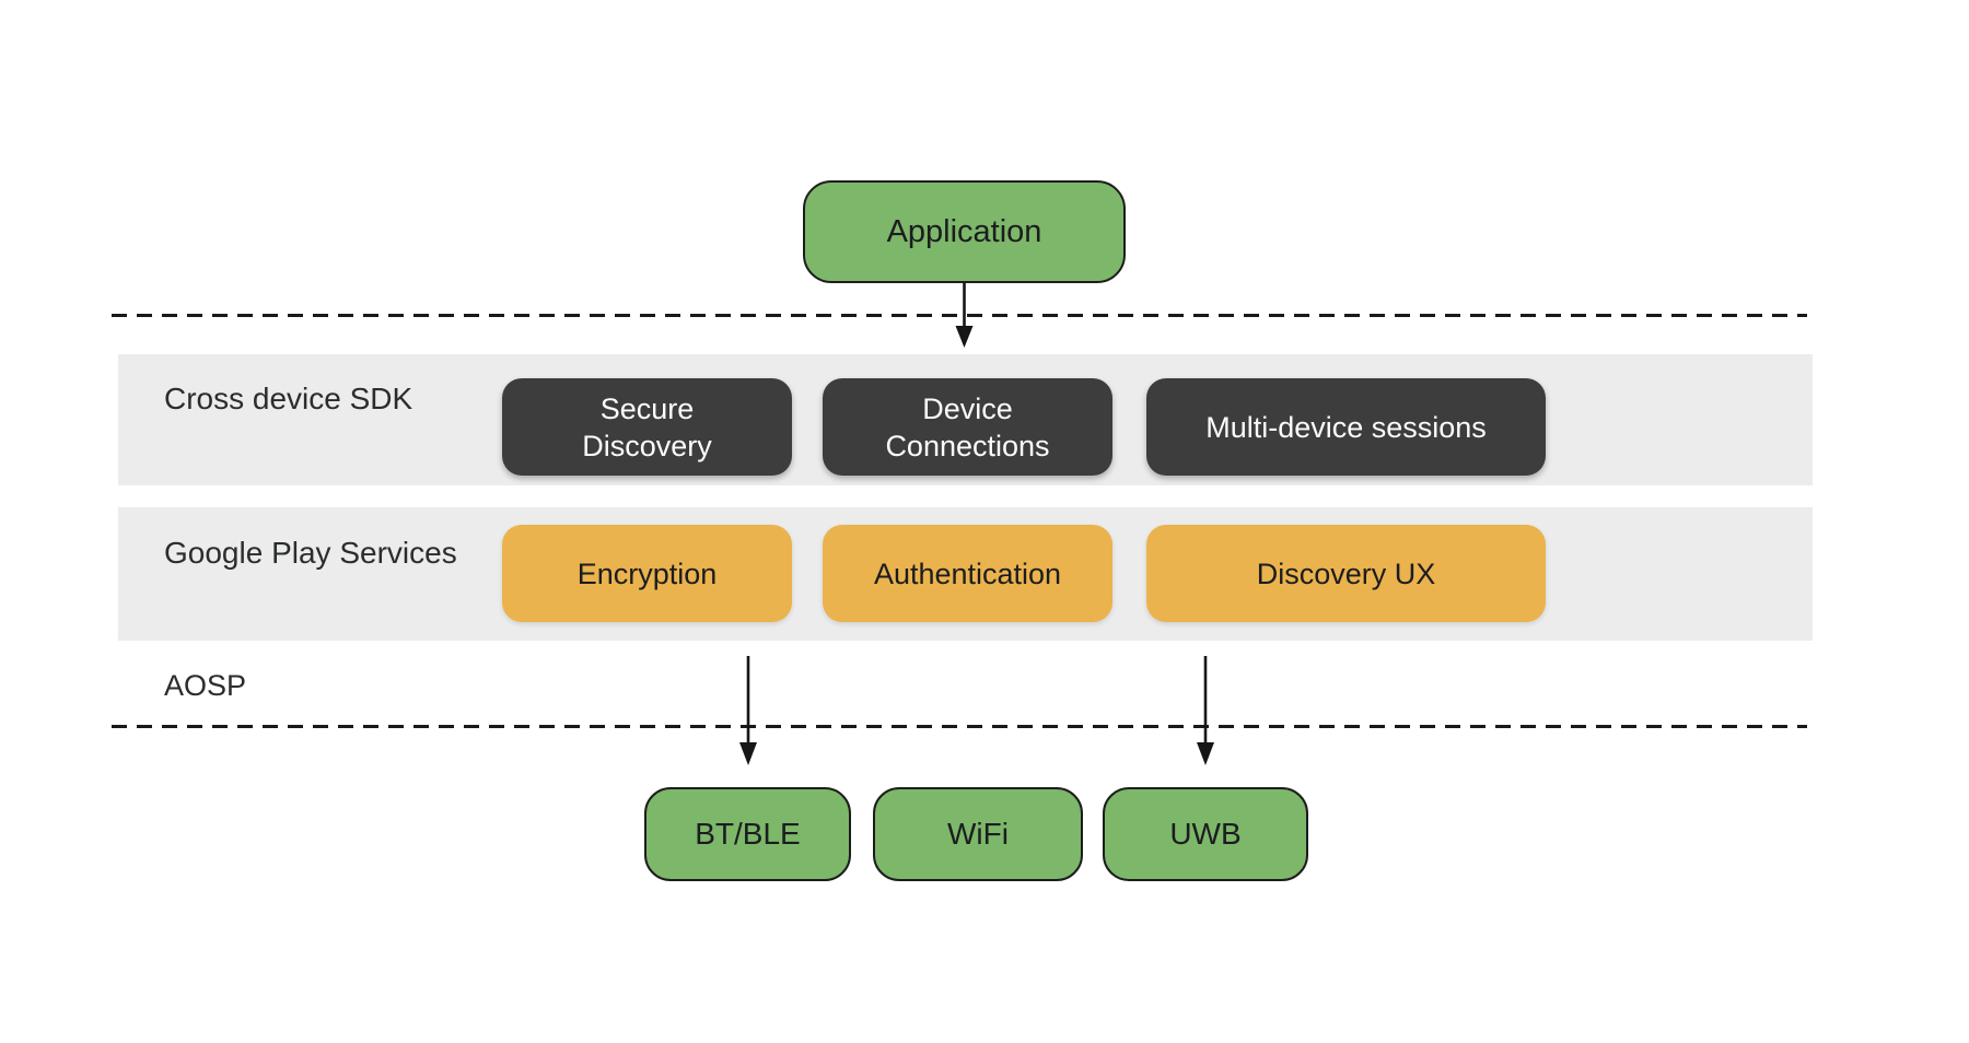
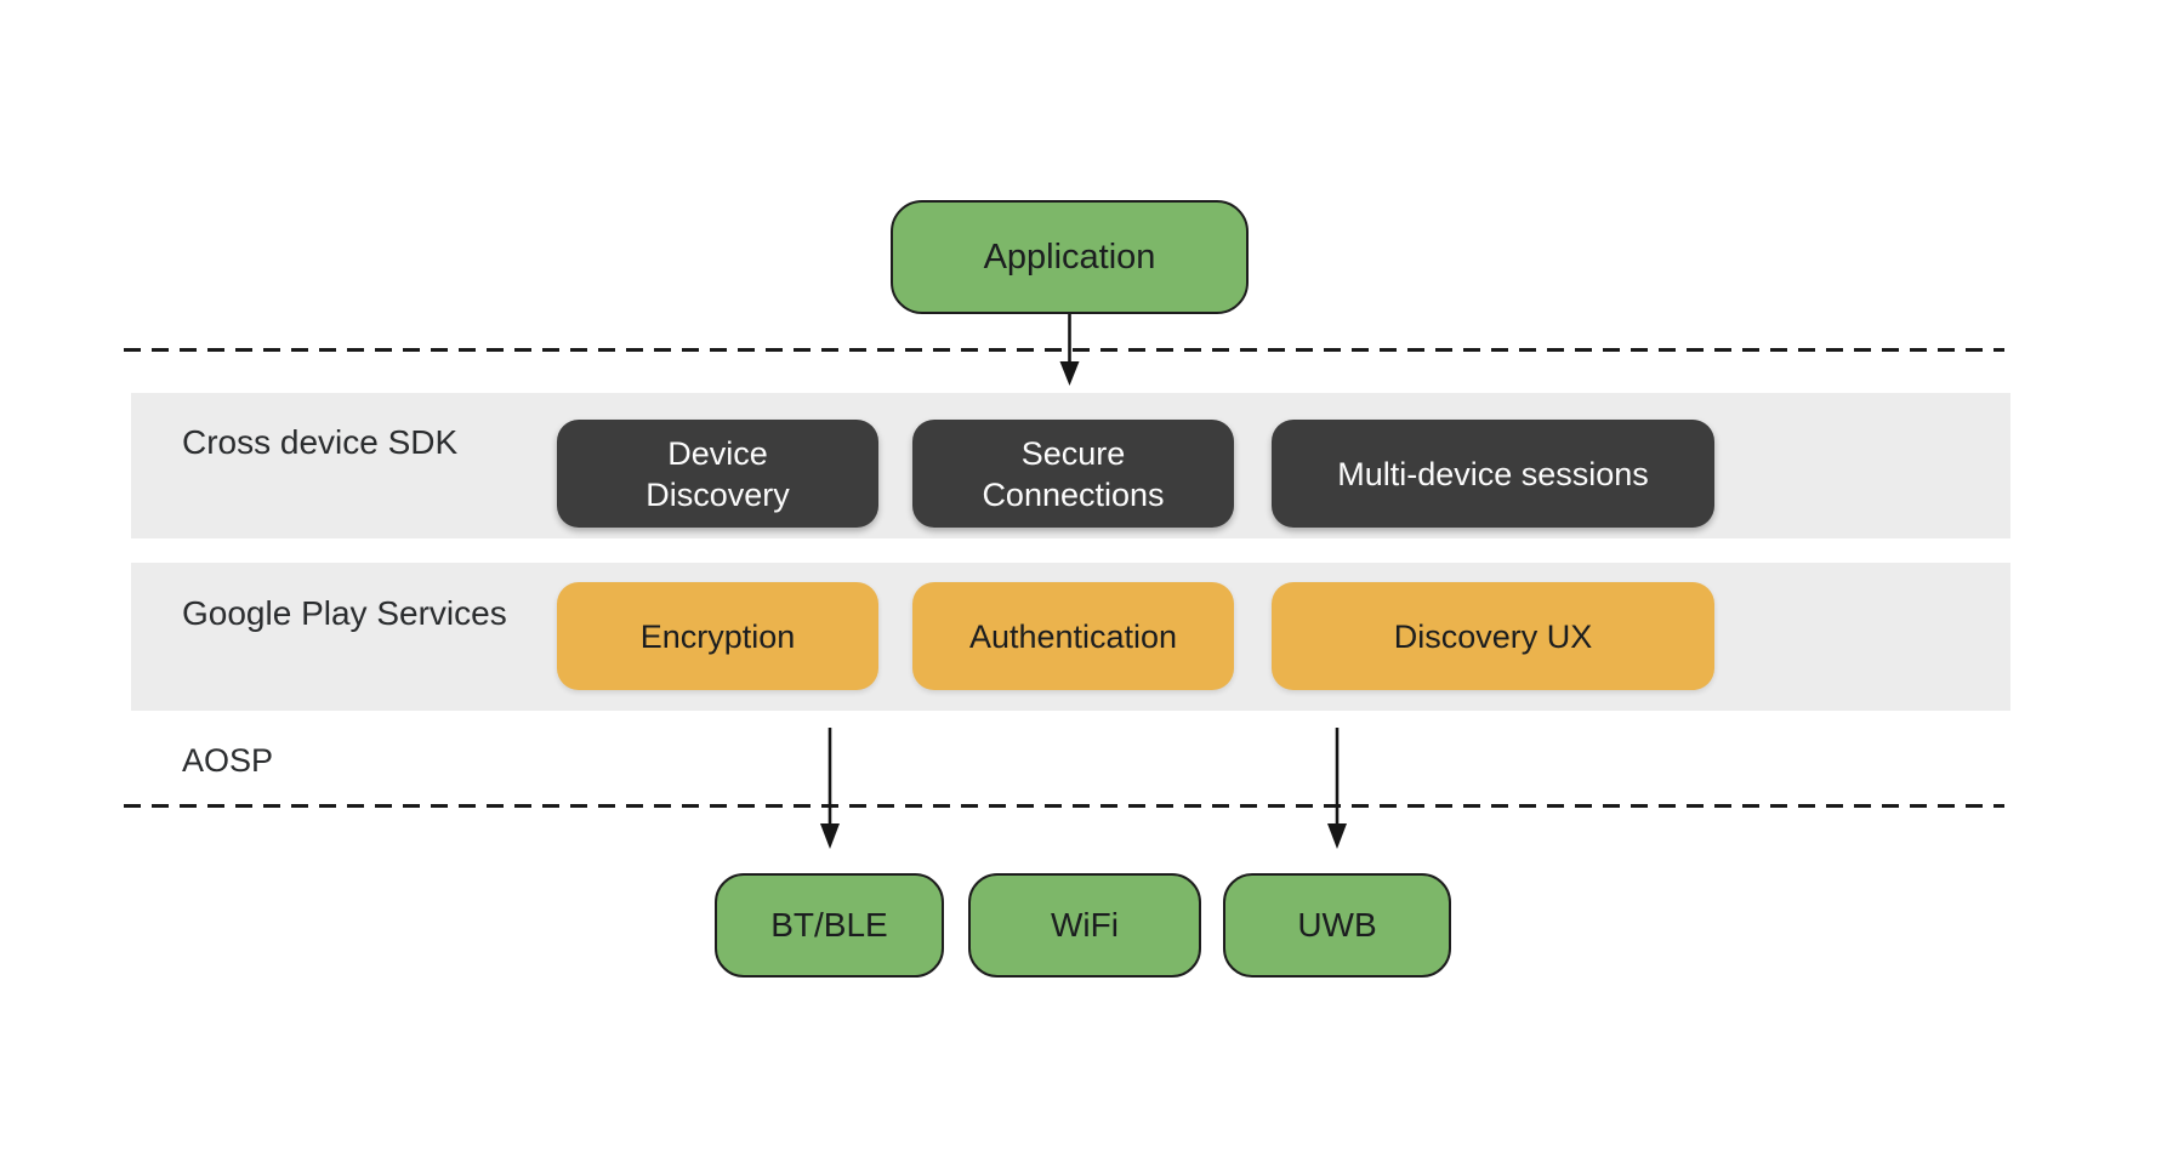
  Application
  Cross device SDK
- Secure
+ Device
  Discovery
- Device
+ Secure
  Connections
  Multi-device sessions
  Google Play Services
  Encryption
  Authentication
  Discovery UX
  AOSP
  BT/BLE
  WiFi
  UWB
